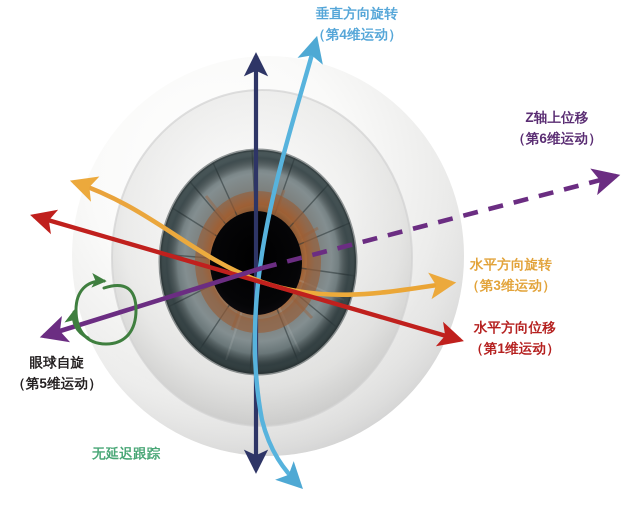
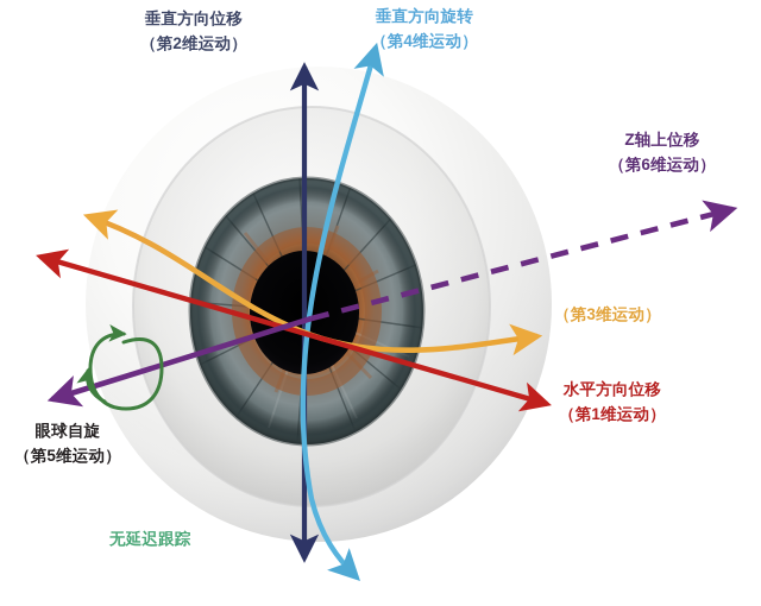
+ 垂直方向位移
+ （第2维运动）
  垂直方向旋转
  （第4维运动）
  Z轴上位移
  （第6维运动）
- 水平方向旋转
  （第3维运动）
  水平方向位移
  （第1维运动）
  眼球自旋
  （第5维运动）
  无延迟跟踪
